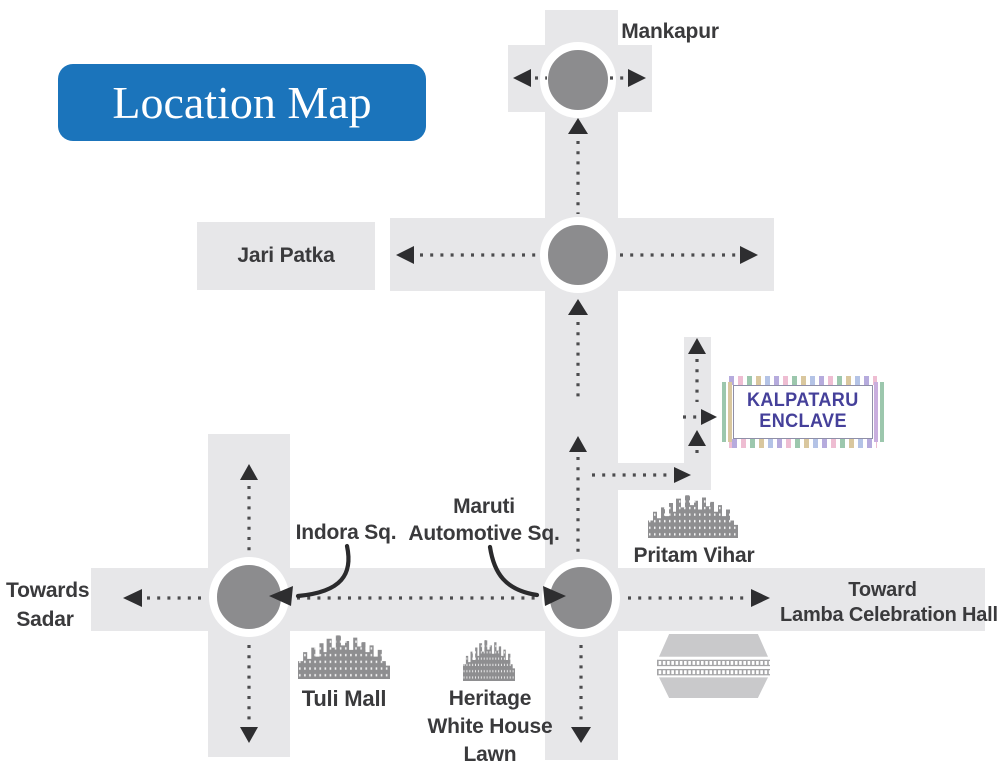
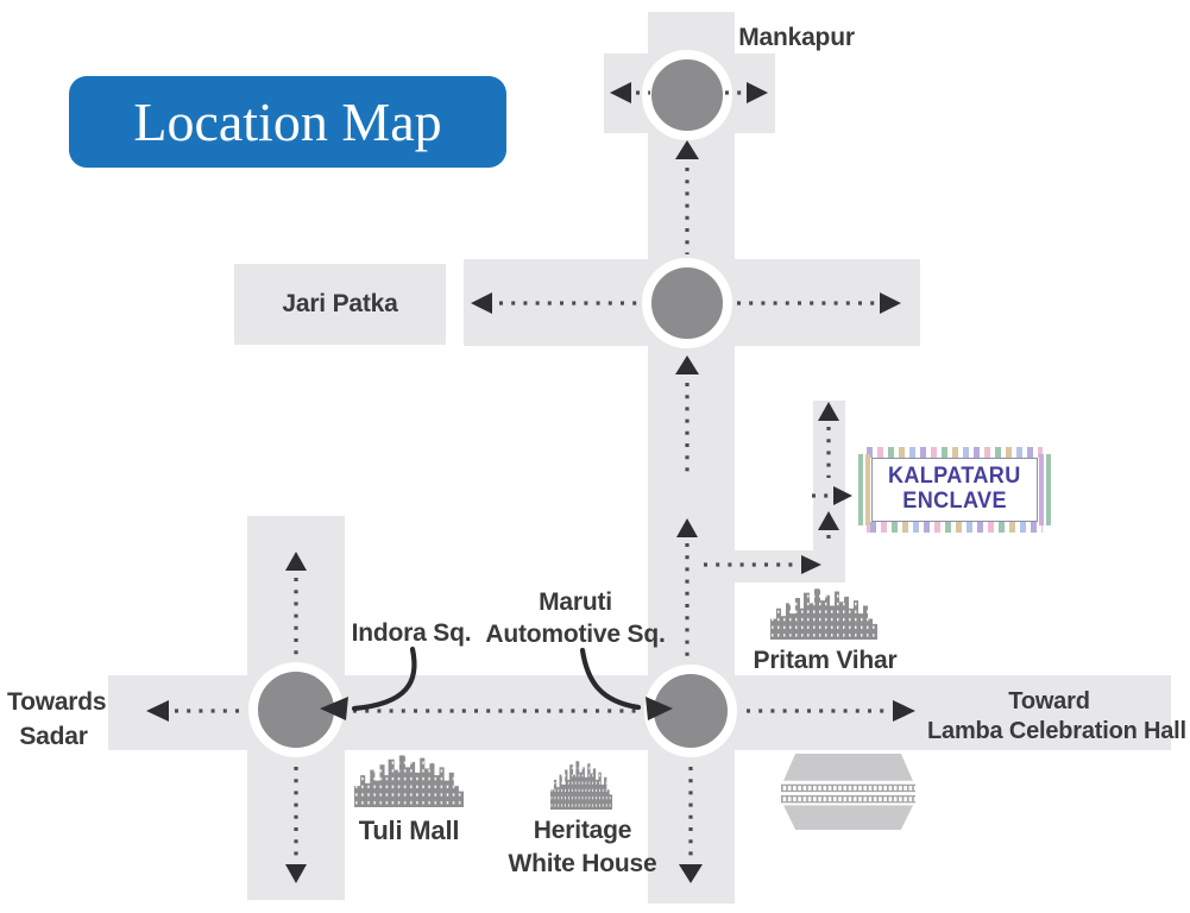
  Jari Patka
  Location Map
  Mankapur
  Towards
  Sadar
  Toward
  Lamba Celebration Hall
  Indora Sq.
  Maruti
  Automotive Sq.
  Pritam Vihar
  Tuli Mall
  Heritage
  White House
- Lawn
  KALPATARU
  ENCLAVE
